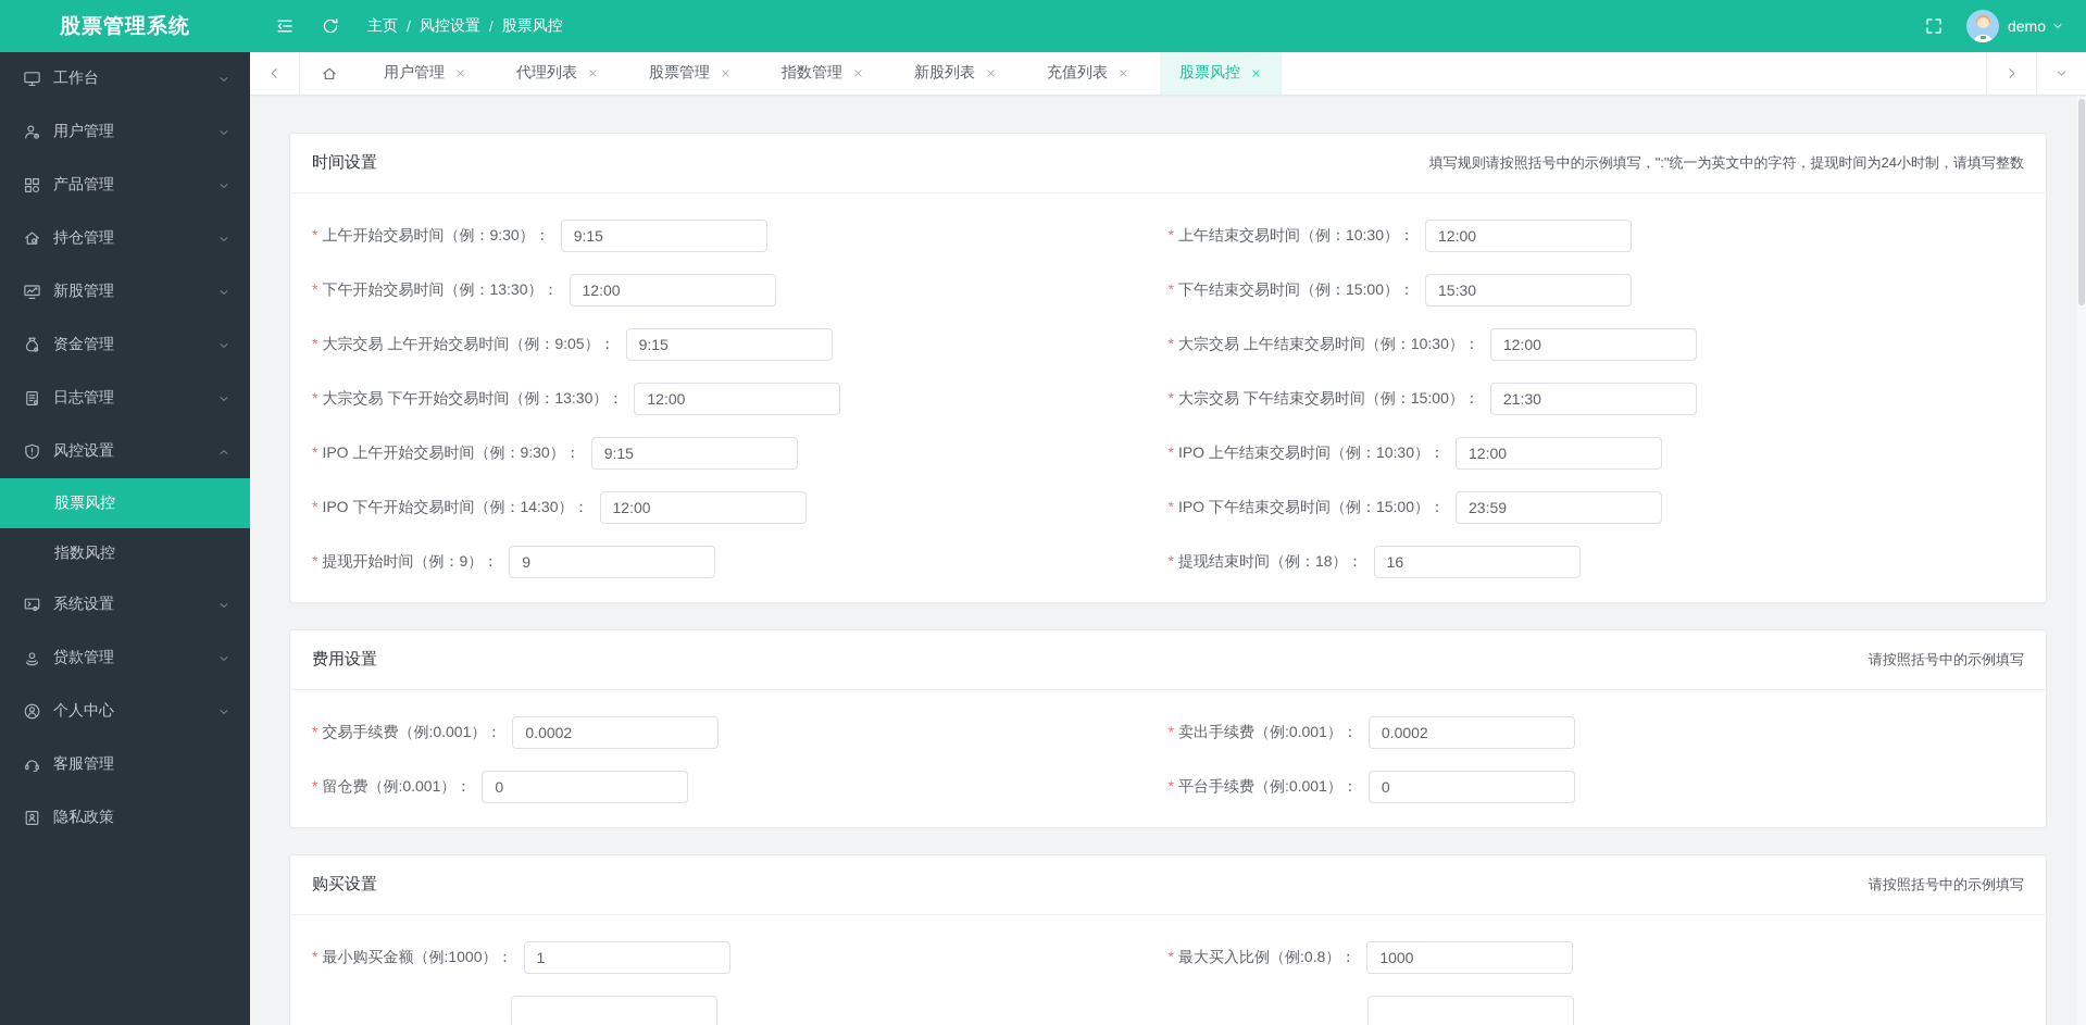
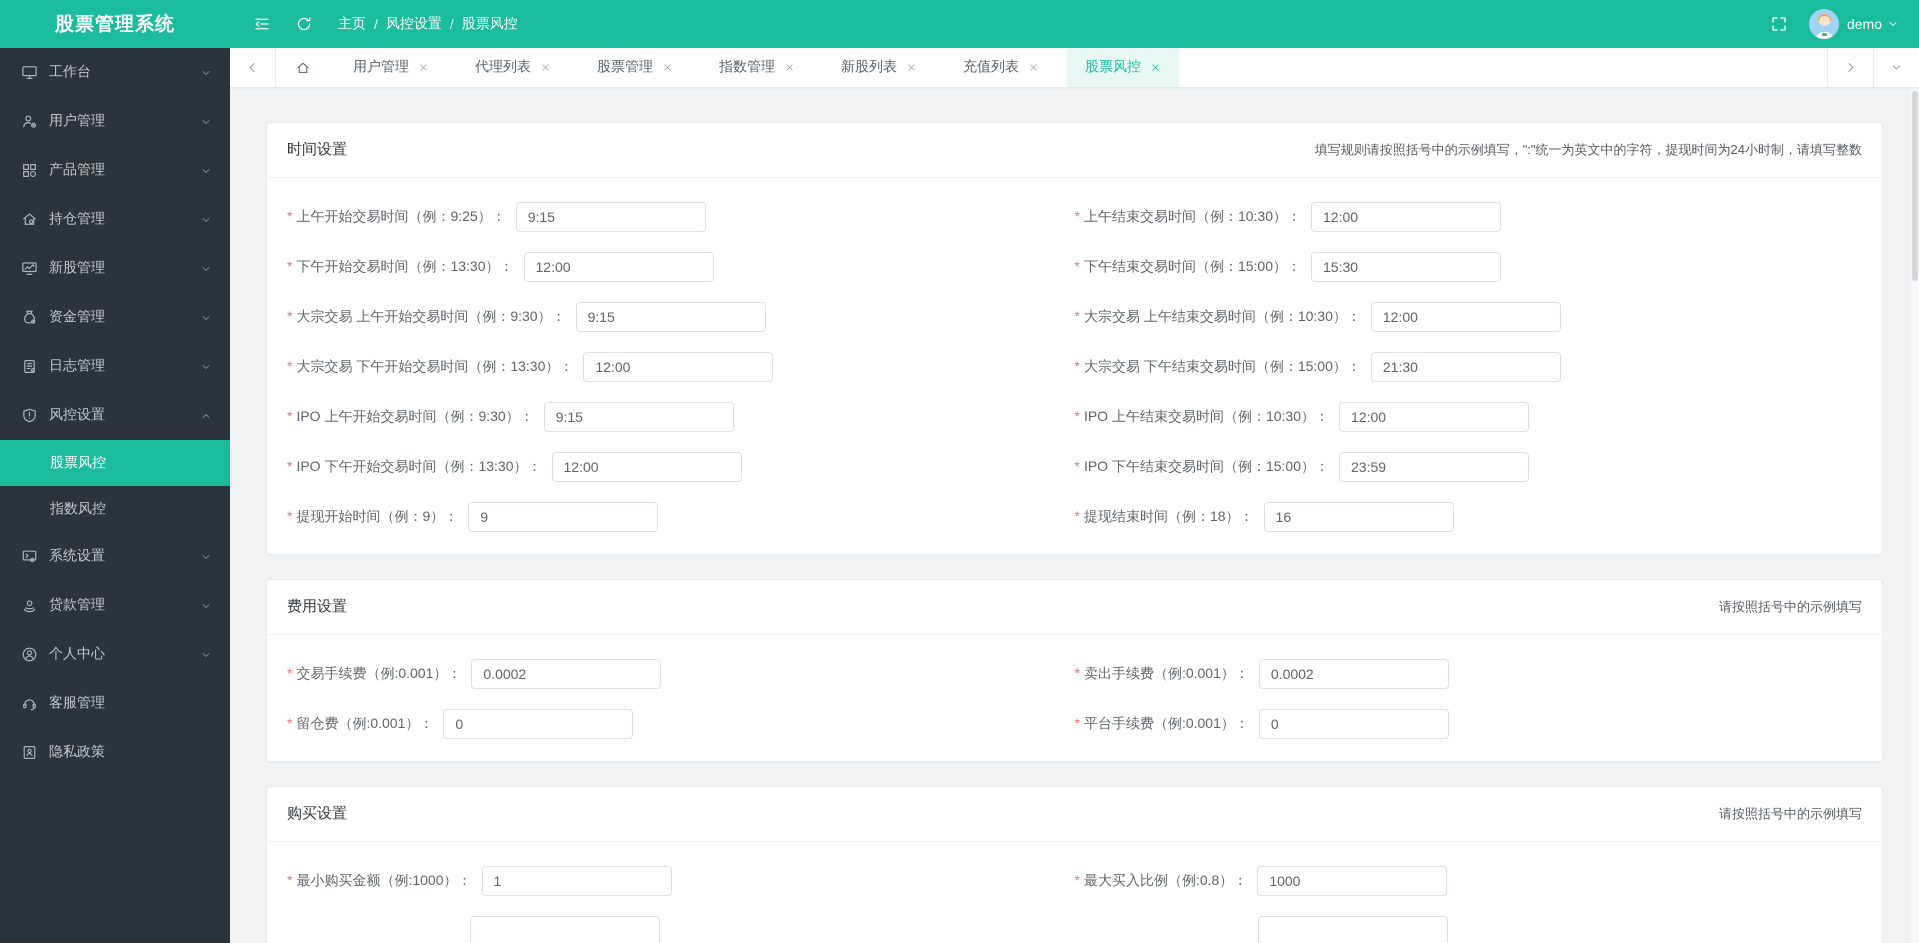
  股票管理系统
  主页
  /
  风控设置
  /
  股票风控
  demo
  工作台
  用户管理
  产品管理
  持仓管理
  新股管理
  资金管理
  日志管理
  风控设置
  股票风控
  指数风控
  系统设置
  贷款管理
  个人中心
  客服管理
  隐私政策
  用户管理
  代理列表
  股票管理
  指数管理
  新股列表
  充值列表
  股票风控
  时间设置
  填写规则请按照括号中的示例填写，":"统一为英文中的字符，提现时间为24小时制，请填写整数
- * 上午开始交易时间（例：9:30）：
+ * 上午开始交易时间（例：9:25）：
  9:15
  * 上午结束交易时间（例：10:30）：
  12:00
  * 下午开始交易时间（例：13:30）：
  12:00
  * 下午结束交易时间（例：15:00）：
  15:30
- * 大宗交易 上午开始交易时间（例：9:05）：
+ * 大宗交易 上午开始交易时间（例：9:30）：
  9:15
  * 大宗交易 上午结束交易时间（例：10:30）：
  12:00
  * 大宗交易 下午开始交易时间（例：13:30）：
  12:00
  * 大宗交易 下午结束交易时间（例：15:00）：
  21:30
  * IPO 上午开始交易时间（例：9:30）：
  9:15
  * IPO 上午结束交易时间（例：10:30）：
  12:00
- * IPO 下午开始交易时间（例：14:30）：
+ * IPO 下午开始交易时间（例：13:30）：
  12:00
  * IPO 下午结束交易时间（例：15:00）：
  23:59
  * 提现开始时间（例：9）：
  9
  * 提现结束时间（例：18）：
  16
  费用设置
  请按照括号中的示例填写
  * 交易手续费（例:0.001）：
  0.0002
  * 卖出手续费（例:0.001）：
  0.0002
  * 留仓费（例:0.001）：
  0
  * 平台手续费（例:0.001）：
  0
  购买设置
  请按照括号中的示例填写
  * 最小购买金额（例:1000）：
  1
  * 最大买入比例（例:0.8）：
  1000
